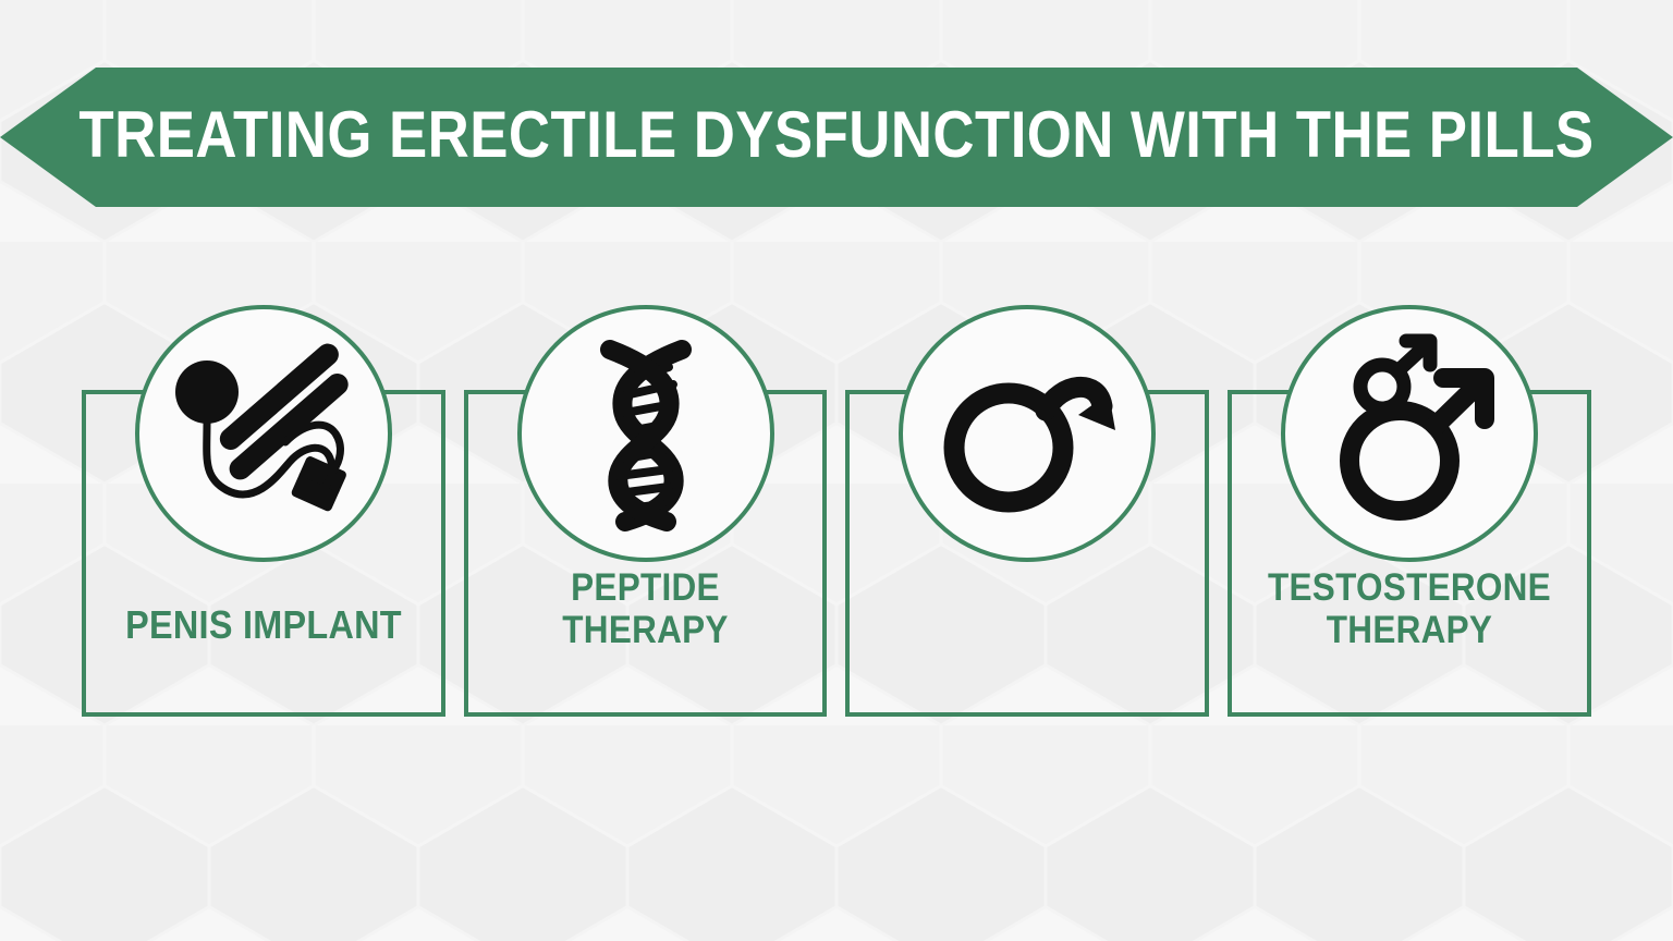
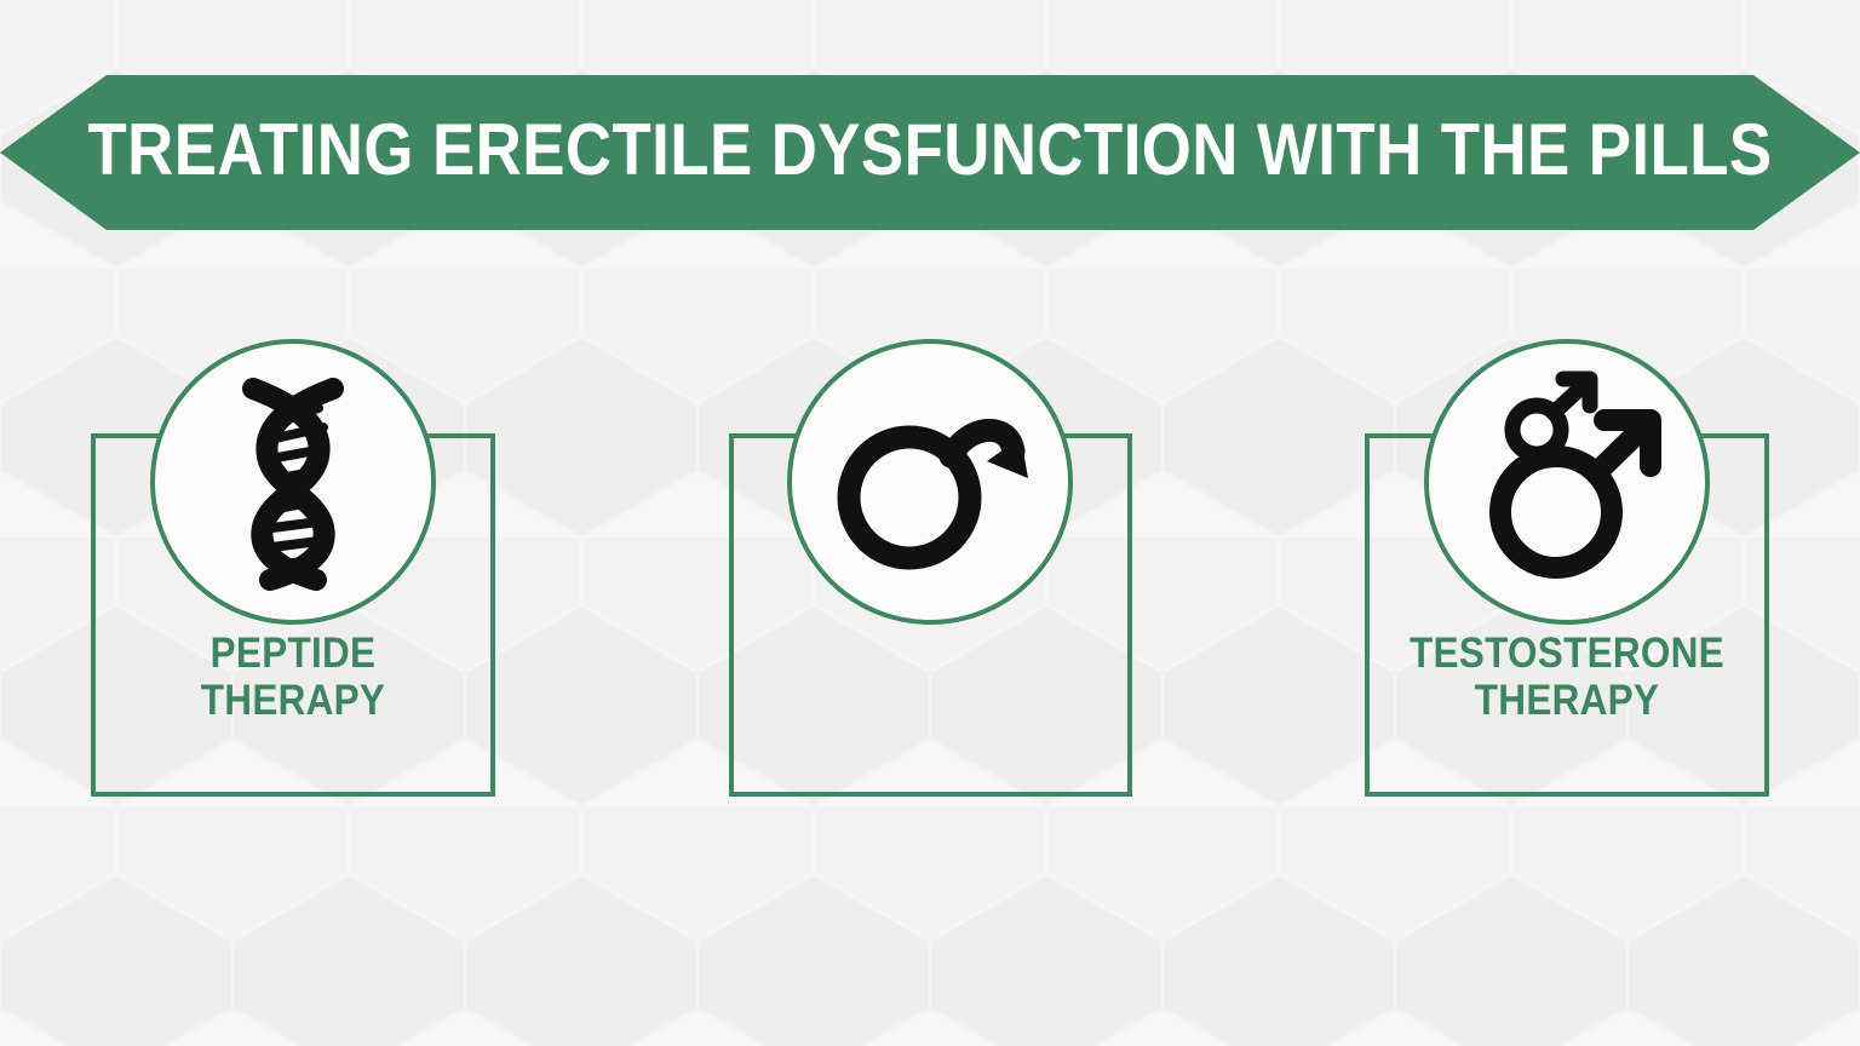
  TREATING ERECTILE DYSFUNCTION WITH THE PILLS
- PENIS IMPLANT
  PEPTIDE
  THERAPY
  TESTOSTERONE
  THERAPY
